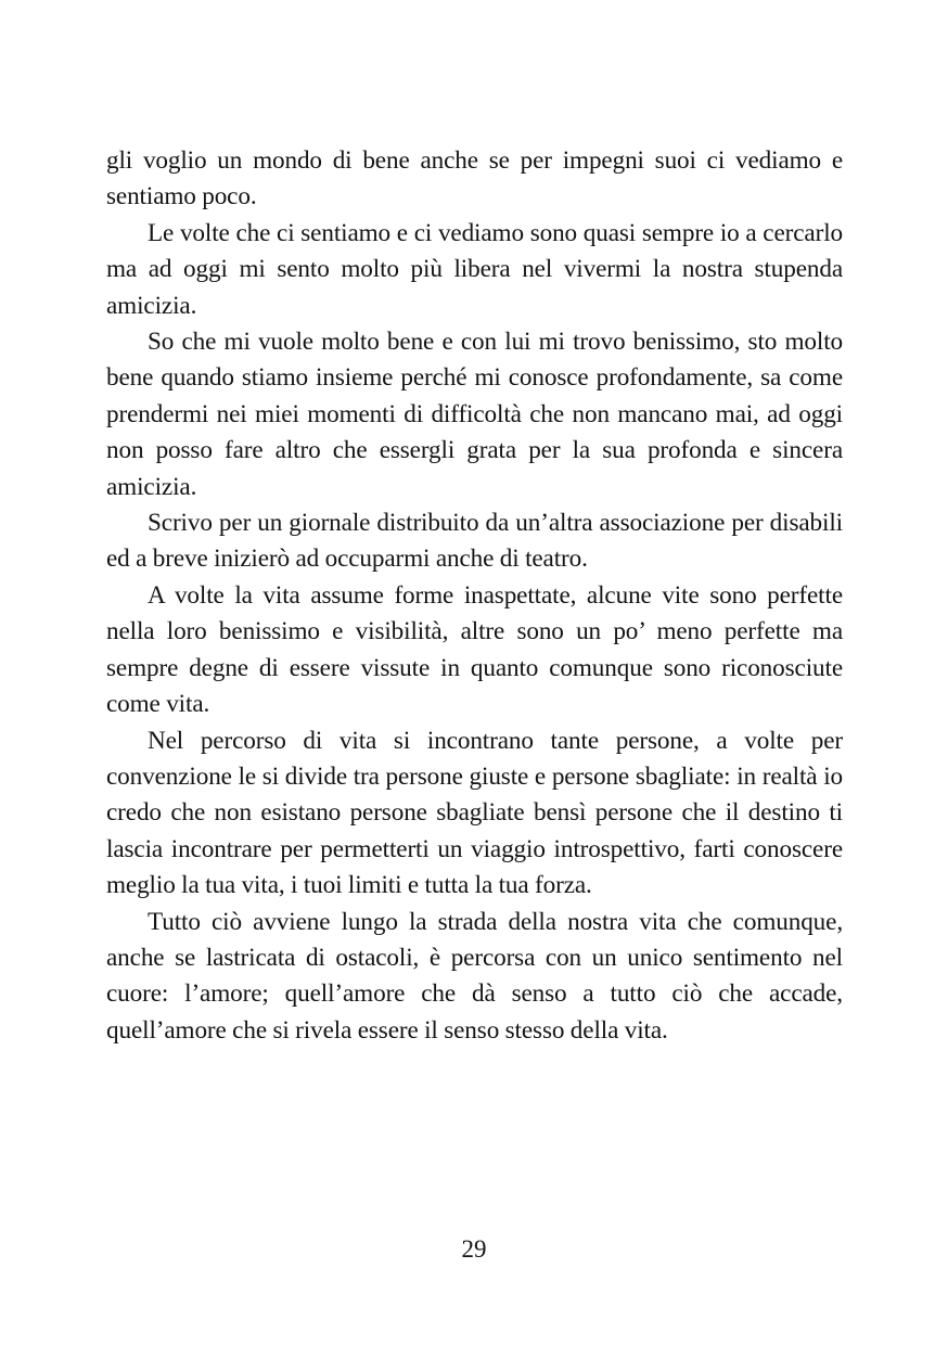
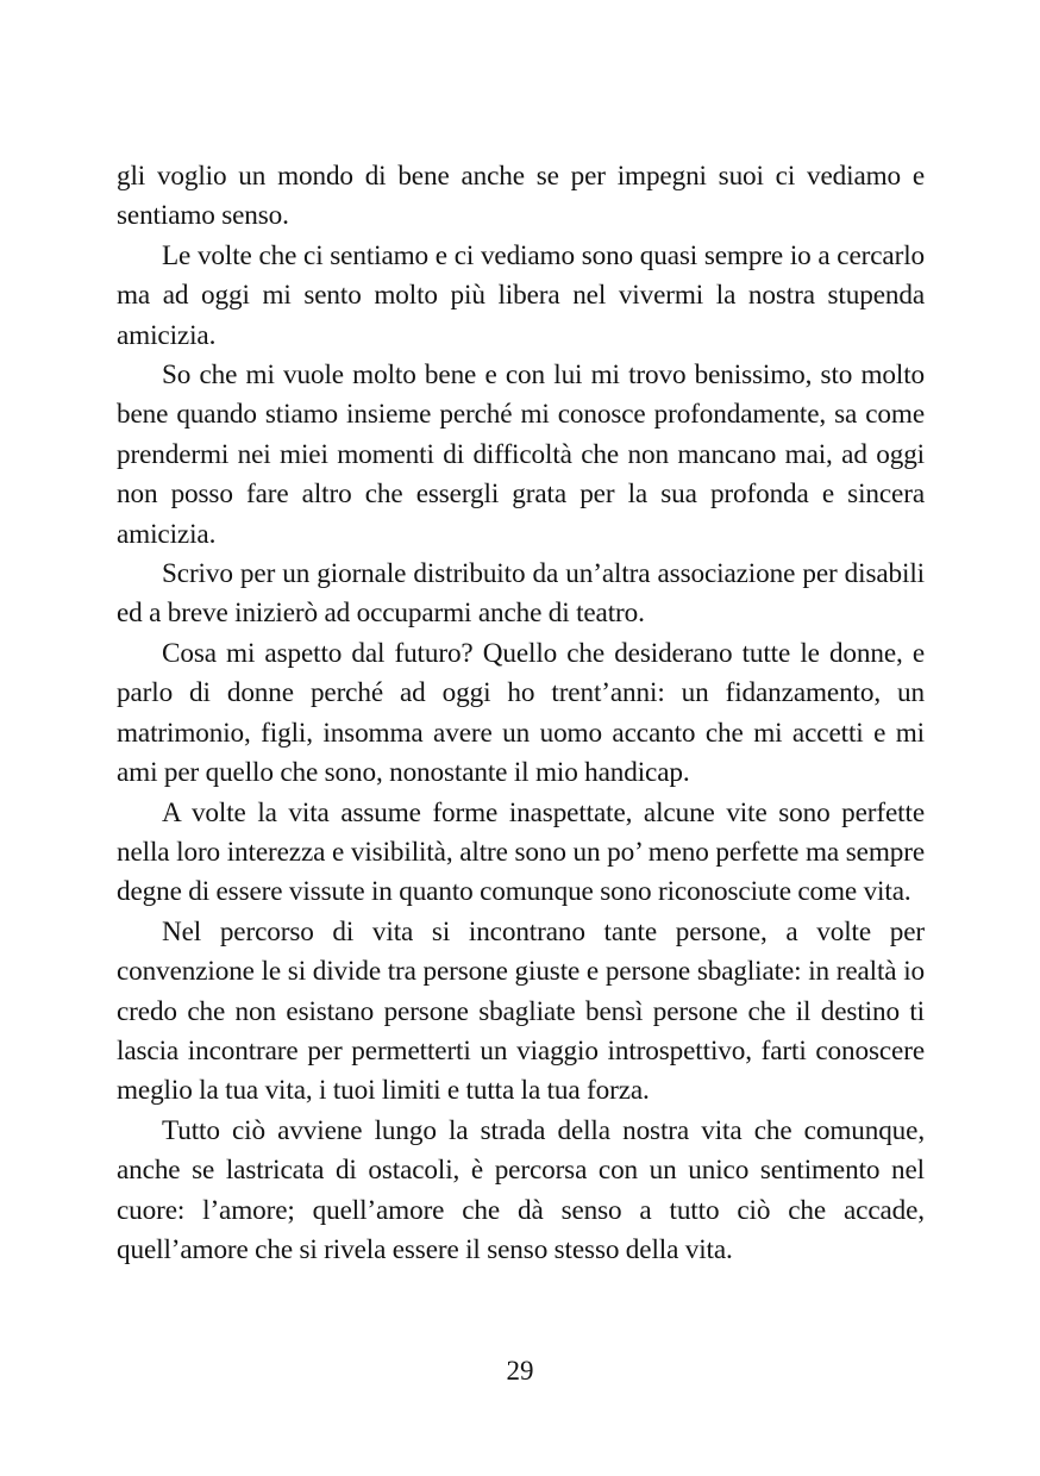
- gli voglio un mondo di bene anche se per impegni suoi ci vedia­mo e sentiamo poco.
+ gli voglio un mondo di bene anche se per impegni suoi ci vedia­mo e sentiamo senso.
  Le volte che ci sentiamo e ci vediamo sono quasi sempre io a cercarlo ma ad oggi mi sento molto più libera nel vivermi la no­stra stupenda amicizia.
  So che mi vuole molto bene e con lui mi trovo benissimo, sto molto bene quando stiamo insieme perché mi conosce profon­damente, sa come prendermi nei miei momenti di difficoltà che non mancano mai, ad oggi non posso fare altro che essergli grata per la sua profonda e sincera amicizia.
  Scrivo per un giornale distribuito da un’altra associazione per disabili ed a breve inizierò ad occuparmi anche di teatro.
+ Cosa mi aspetto dal futuro? Quello che desiderano tutte le donne, e parlo di donne perché ad oggi ho trent’anni: un fidan­zamento, un matrimonio, figli, insomma avere un uomo accanto che mi accetti e mi ami per quello che sono, nonostante il mio handicap.
- A volte la vita assume forme inaspettate, alcune vite sono perfette nella loro benissimo e visibilità, altre sono un po’ meno perfette ma sempre degne di essere vissute in quanto comun­que sono riconosciute come vita.
+ A volte la vita assume forme inaspettate, alcune vite sono perfette nella loro interezza e visibilità, altre sono un po’ meno perfette ma sempre degne di essere vissute in quanto comun­que sono riconosciute come vita.
  Nel percorso di vita si incontrano tante persone, a volte per convenzione le si divide tra persone giuste e persone sbagliate: in realtà io credo che non esistano persone sbagliate bensì per­sone che il destino ti lascia incontrare per permetterti un viag­gio introspettivo, farti conoscere meglio la tua vita, i tuoi limiti e tutta la tua forza.
  Tutto ciò avviene lungo la strada della nostra vita che co­munque, anche se lastricata di ostacoli, è percorsa con un unico sentimento nel cuore: l’amore; quell’amore che dà senso a tutto ciò che accade, quell’amore che si rivela essere il senso stesso della vita.
  29
